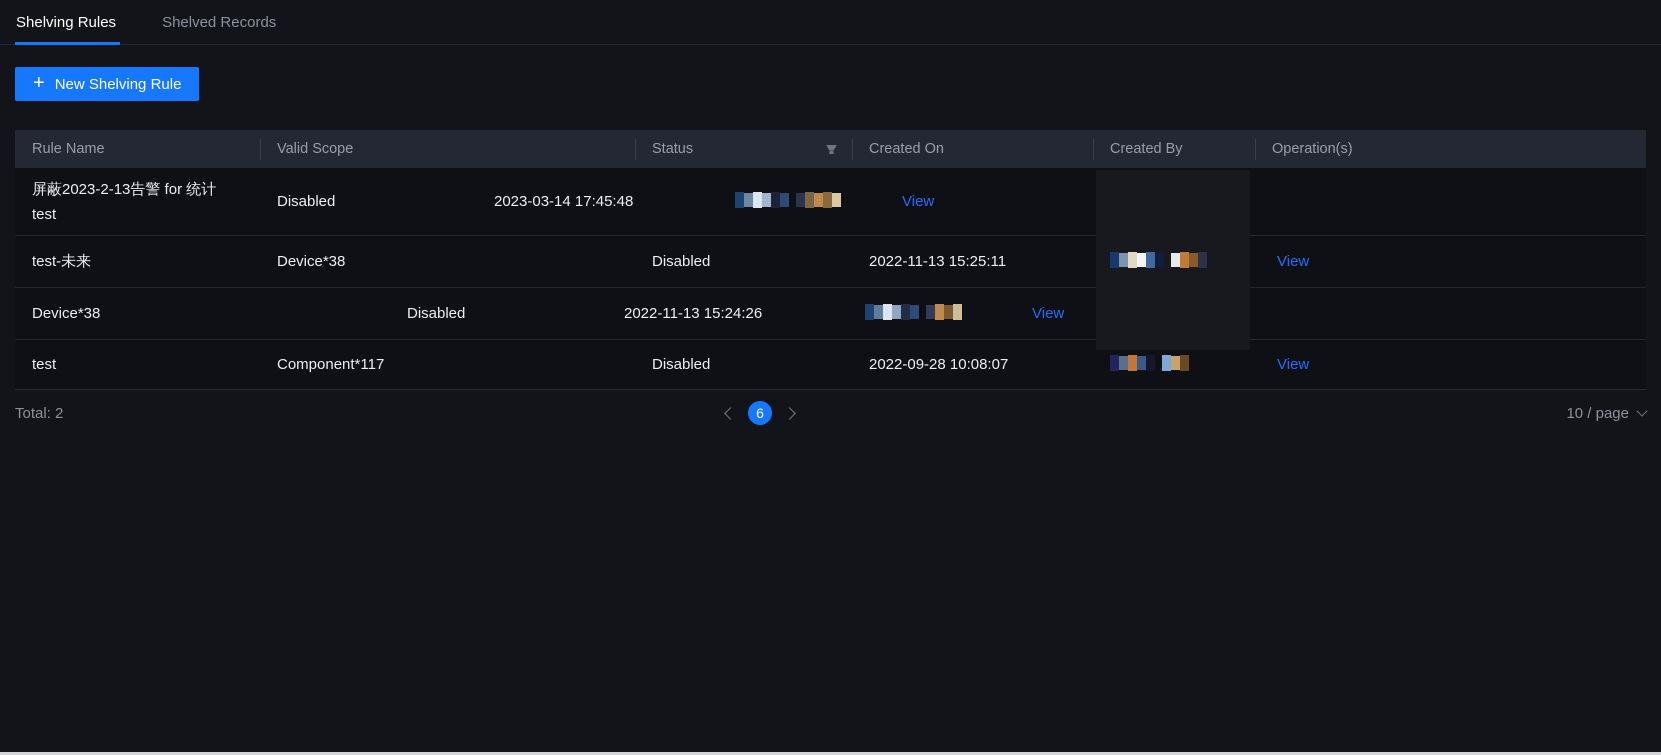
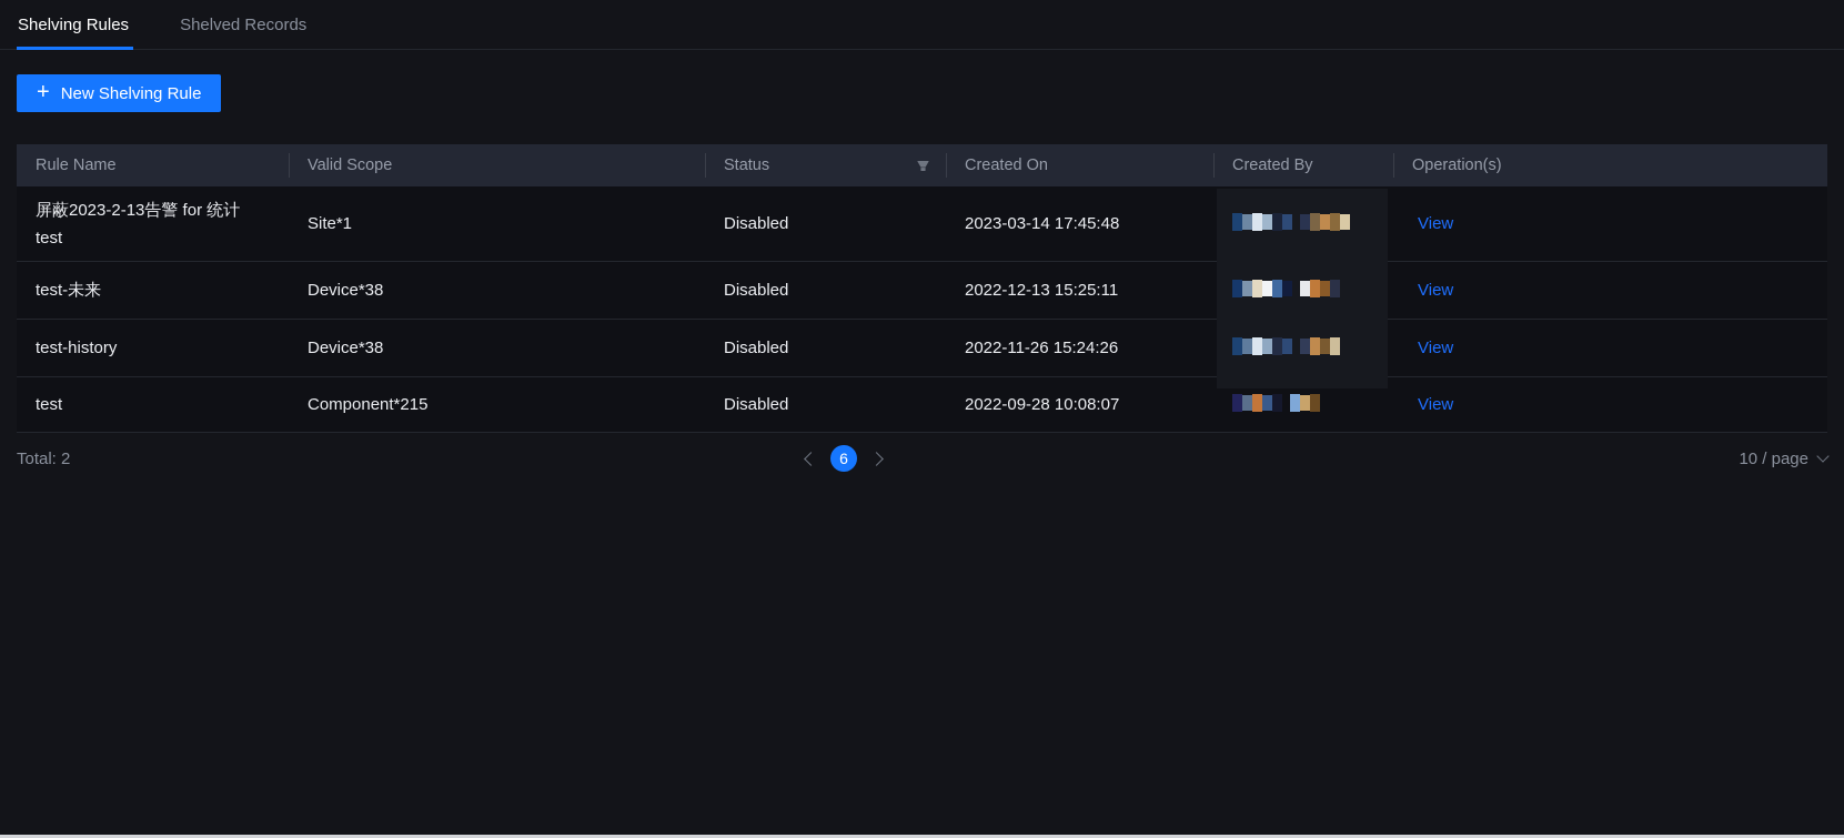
  Shelving Rules
  Shelved Records
  +
  New Shelving Rule
  Rule Name
  Valid Scope
  Status
  Created On
  Created By
  Operation(s)
  屏蔽2023-2-13告警 for 统计 test
+ Site*1
  Disabled
  2023-03-14 17:45:48
  View
  test-未来
  Device*38
  Disabled
- 2022-11-13 15:25:11
+ 2022-12-13 15:25:11
  View
+ test-history
  Device*38
  Disabled
- 2022-11-13 15:24:26
+ 2022-11-26 15:24:26
  View
  test
- Component*117
+ Component*215
  Disabled
  2022-09-28 10:08:07
  View
  Total: 2
  6
  10 / page
